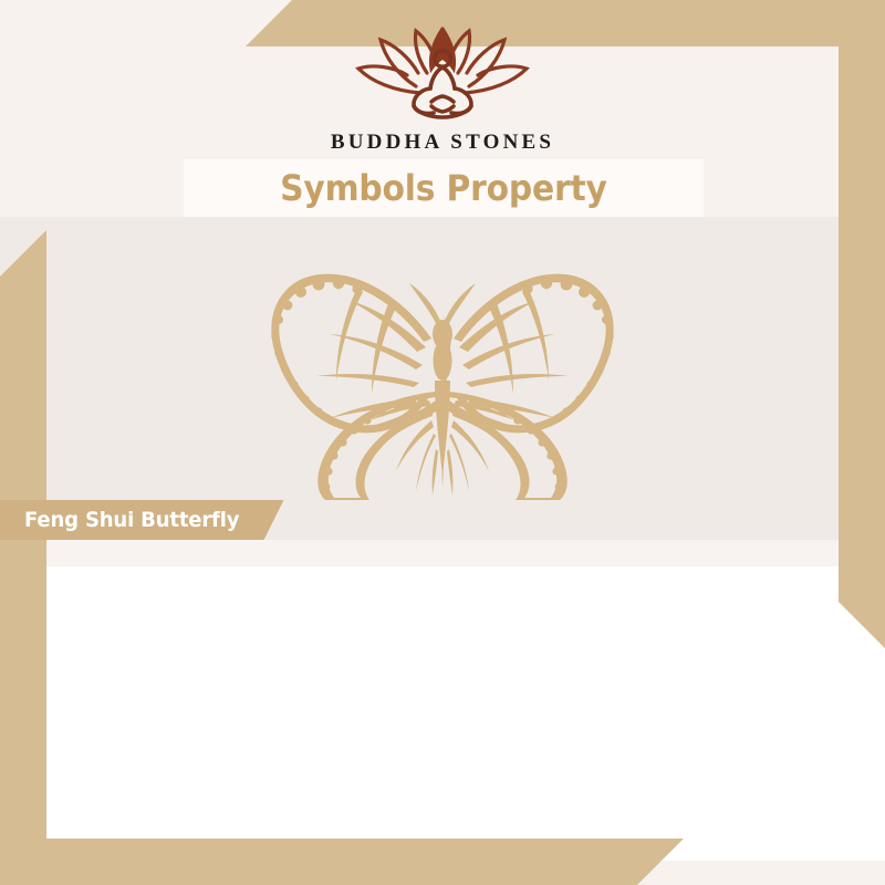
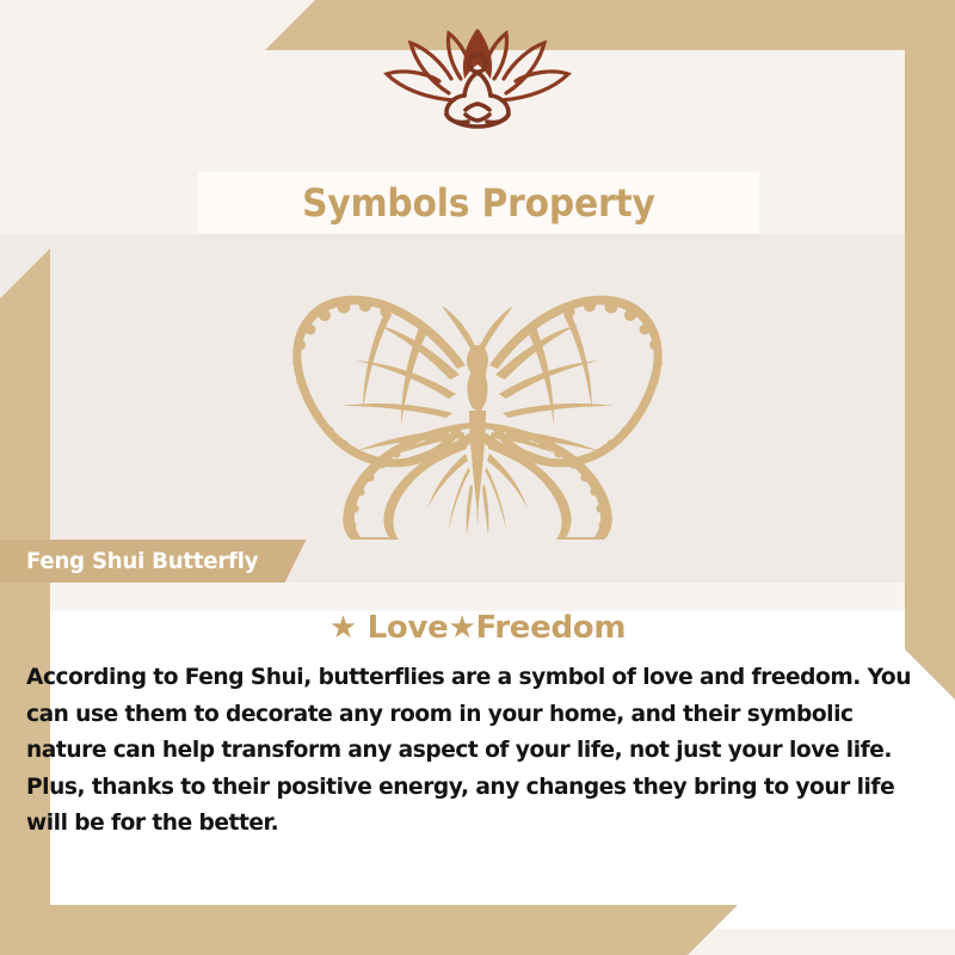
- BUDDHA STONES
  Symbols Property
  Feng Shui Butterfly
+ ★ Love★Freedom
+ According to Feng Shui, butterflies are a symbol of love and freedom. You can use them to decorate any room in your home, and their symbolic nature can help transform any aspect of your life, not just your love life. Plus, thanks to their positive energy, any changes they bring to your life will be for the better.
